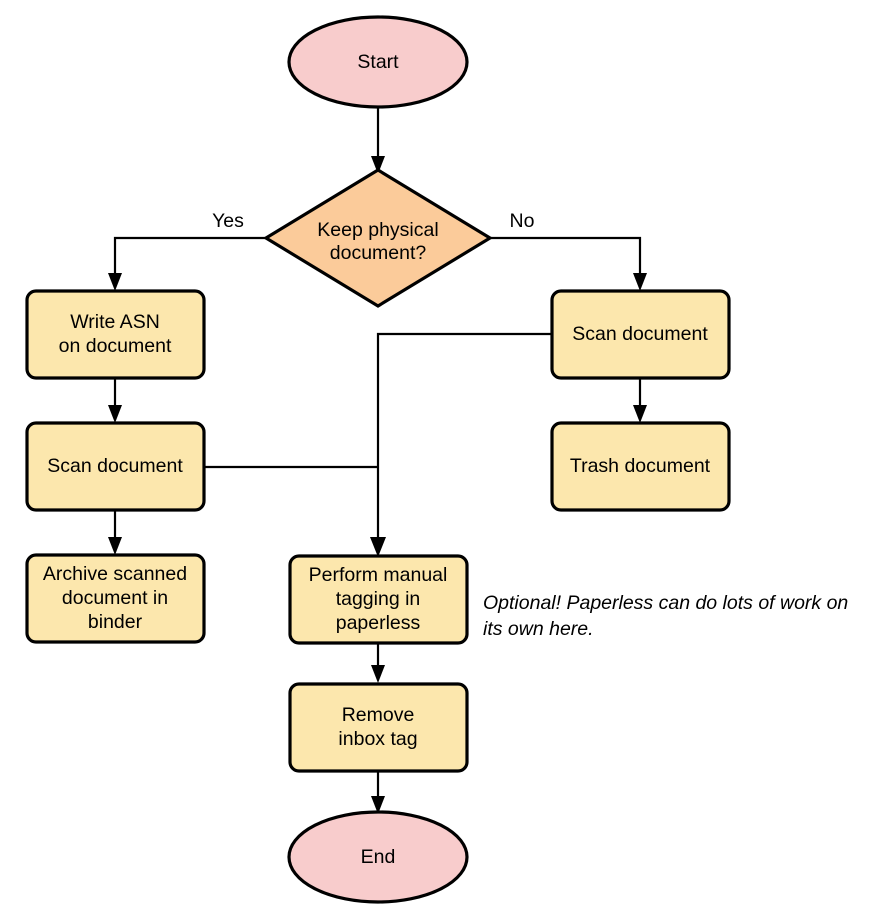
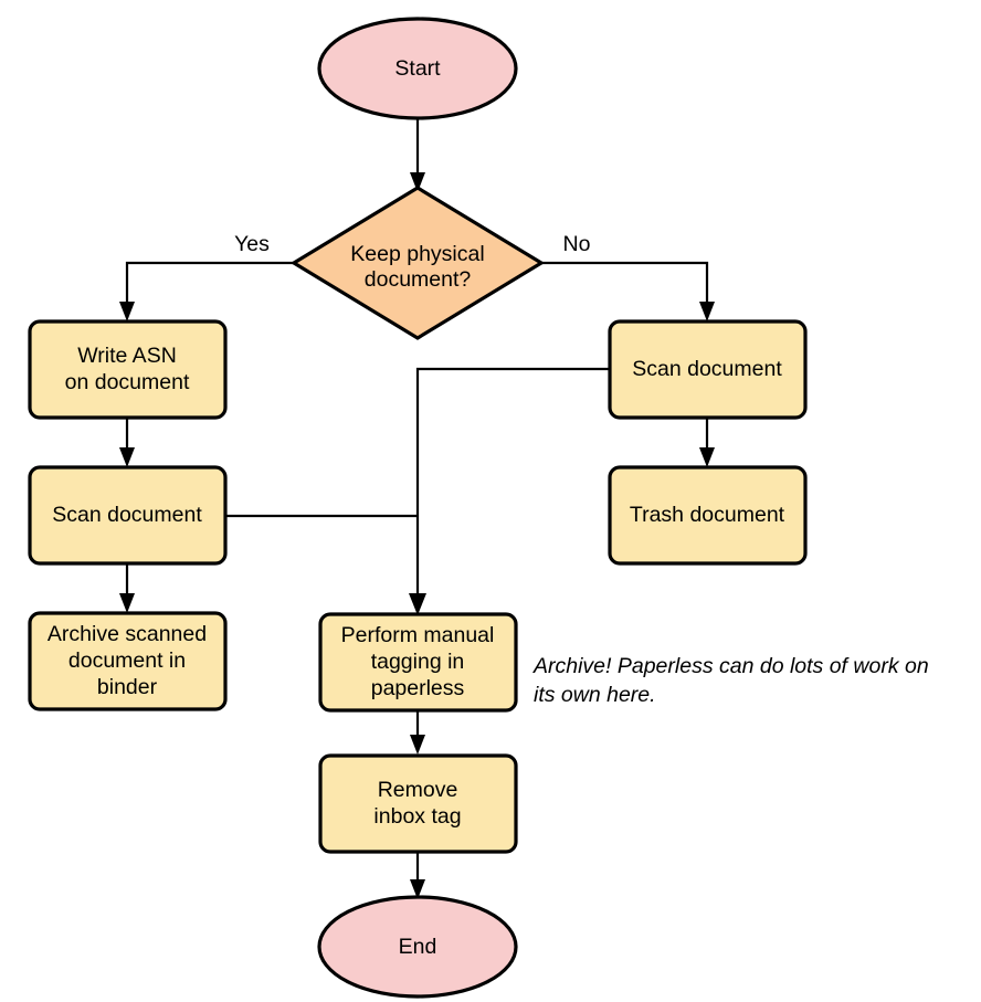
  Yes
  No
  Start
  Keep physical
  document?
  Write ASN
  on document
  Scan document
  Archive scanned
  document in
  binder
  Scan document
  Trash document
  Perform manual
  tagging in
  paperless
  Remove
  inbox tag
  End
- Optional! Paperless can do lots of work on
+ Archive! Paperless can do lots of work on
  its own here.
